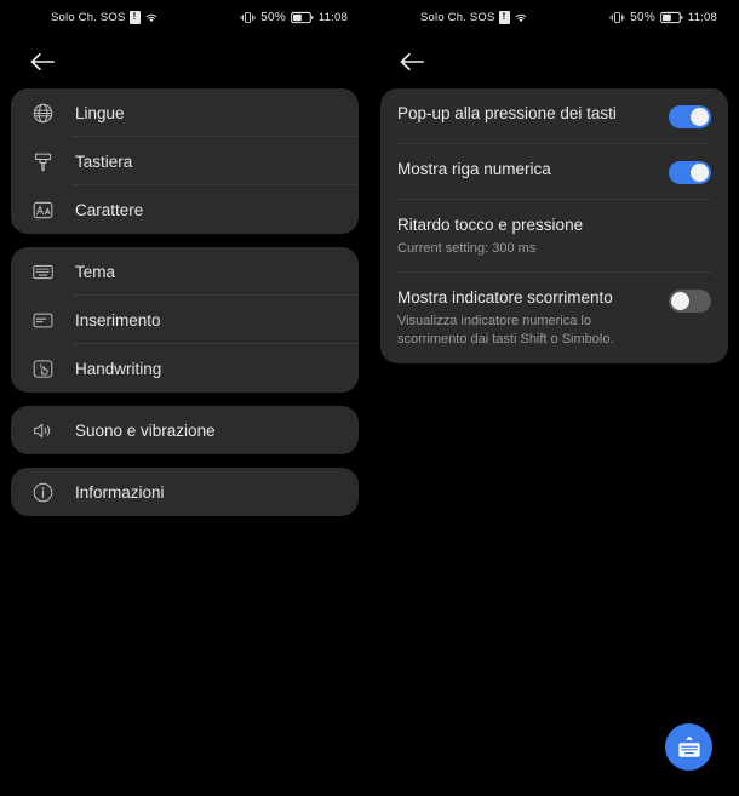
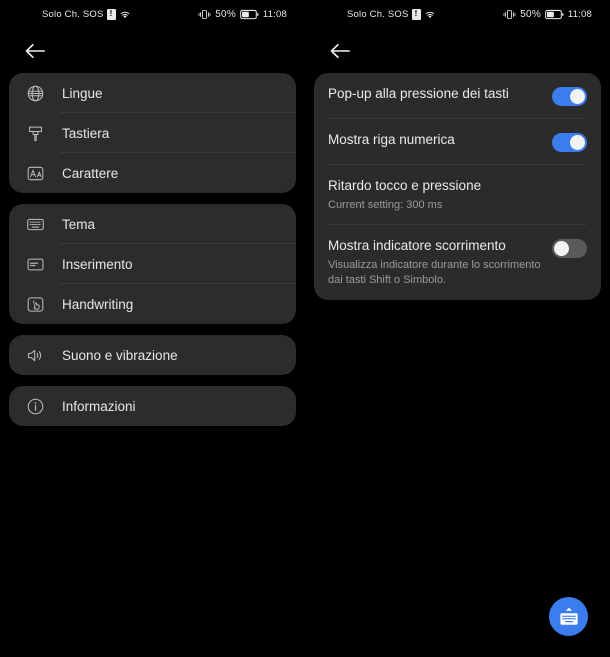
  Solo Ch. SOS
  !
  50%
  11:08
  Solo Ch. SOS
  !
  50%
  11:08
  Lingue
  Tastiera
  Carattere
  Tema
  Inserimento
  Handwriting
  Suono e vibrazione
  Informazioni
  Pop-up alla pressione dei tasti
  Mostra riga numerica
  Ritardo tocco e pressione
  Current setting: 300 ms
  Mostra indicatore scorrimento
- Visualizza indicatore numerica lo scorrimento dai tasti Shift o Simbolo.
+ Visualizza indicatore durante lo scorrimento dai tasti Shift o Simbolo.
